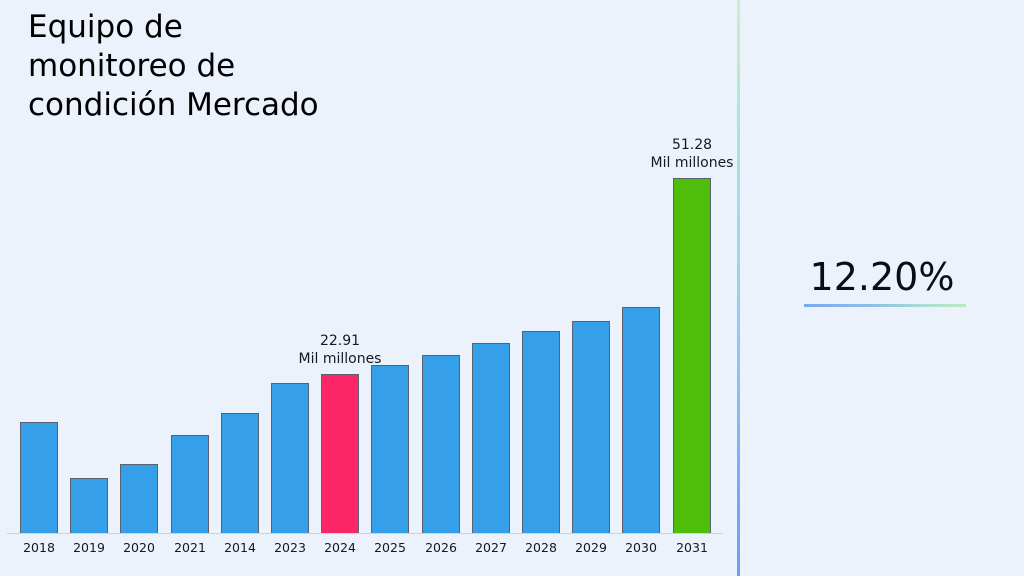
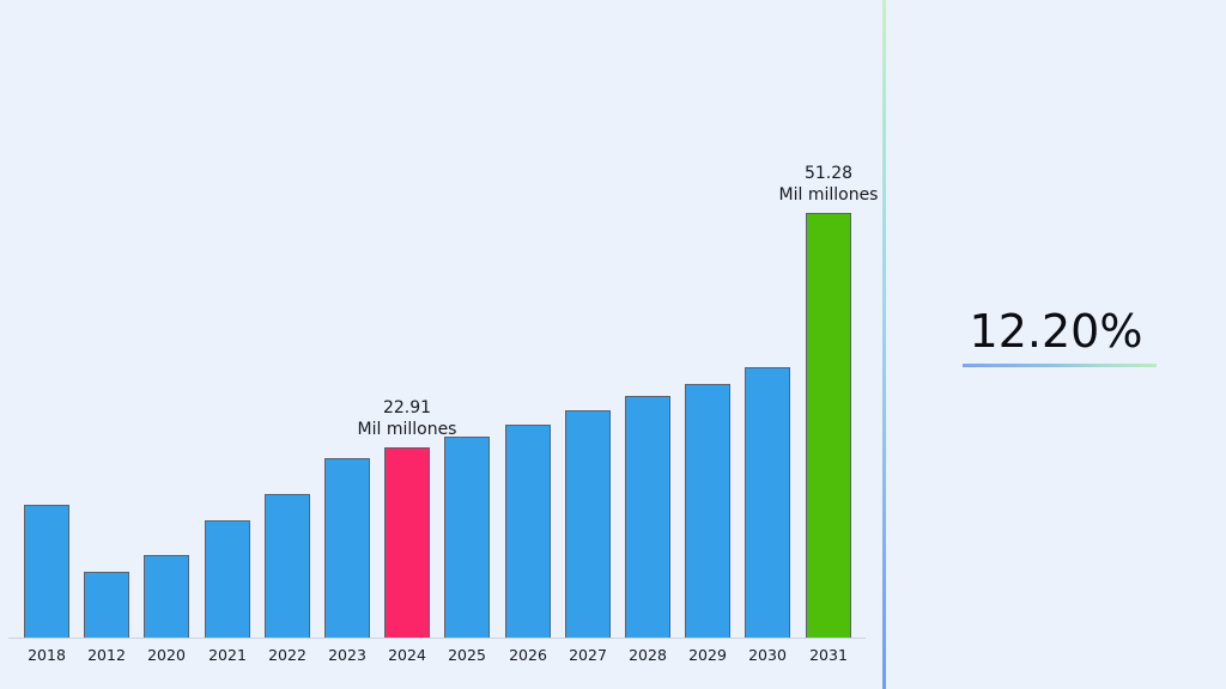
- Equipo de
- monitoreo de
- condición Mercado
  2018
- 2019
+ 2012
  2020
  2021
- 2014
+ 2022
  2023
  2024
  2025
  2026
  2027
  2028
  2029
  2030
  2031
  22.91
  Mil millones
  51.28
  Mil millones
  12.20%
